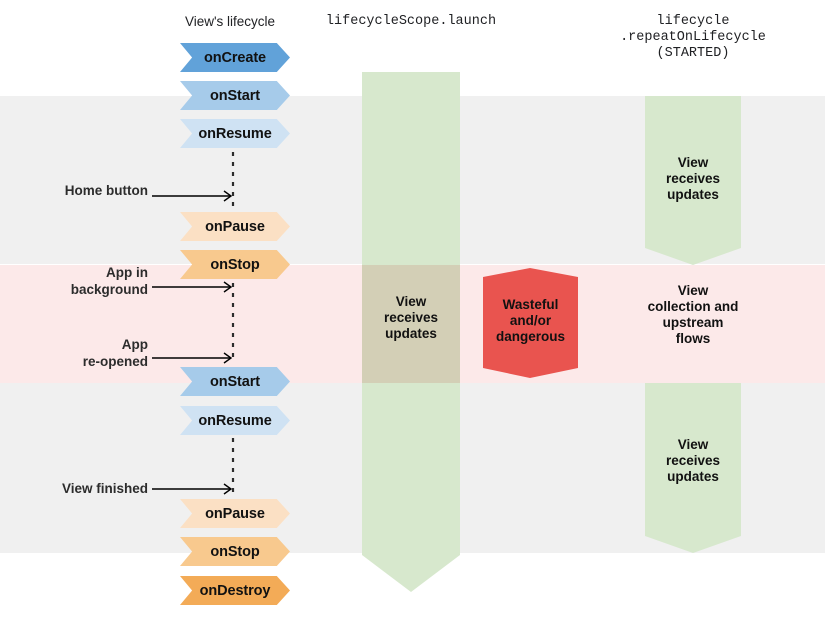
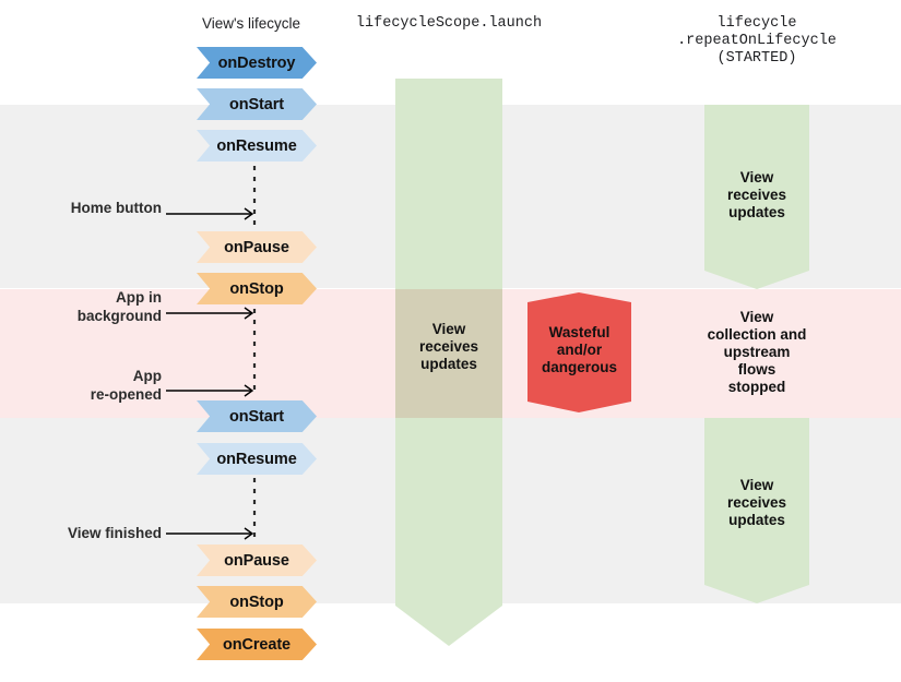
  View's lifecycle
  lifecycleScope.launch
  lifecycle
  .repeatOnLifecycle
  (STARTED)
- onCreate
+ onDestroy
  onStart
  onResume
  onPause
  onStop
  onStart
  onResume
  onPause
  onStop
- onDestroy
+ onCreate
  Home button
  App in
  background
  App
  re-opened
  View finished
  View
  receives
  updates
  Wasteful
  and/or
  dangerous
  View
  receives
  updates
  View
  collection and
  upstream
  flows
+ stopped
  View
  receives
  updates
